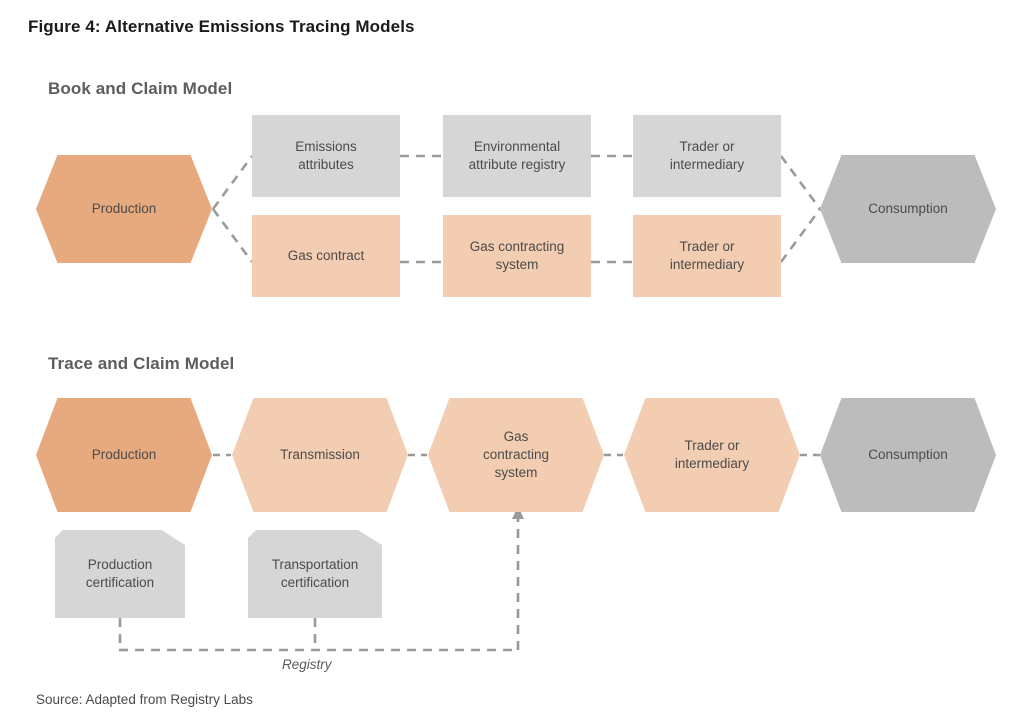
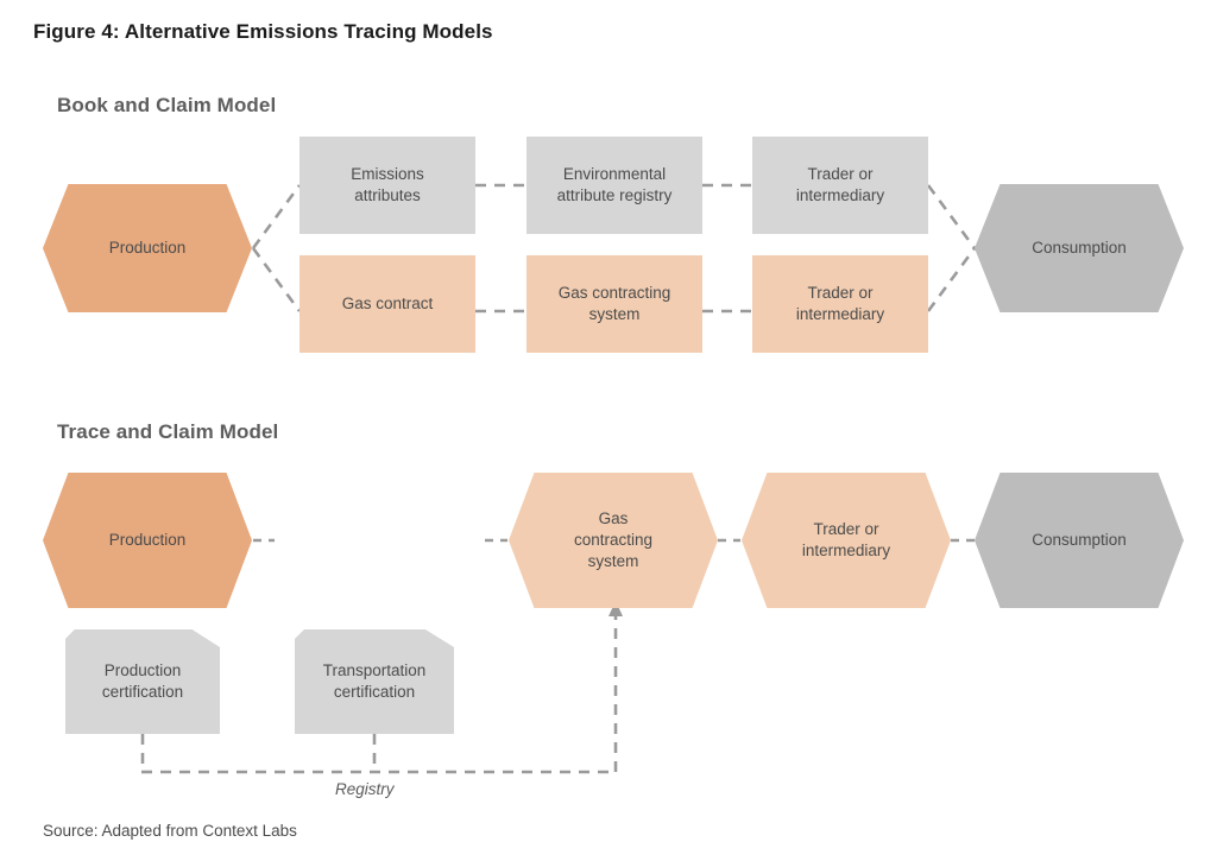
  Figure 4: Alternative Emissions Tracing Models
  Book and Claim Model
  Production
  Emissions
  attributes
  Environmental
  attribute registry
  Trader or
  intermediary
  Gas contract
  Gas contracting
  system
  Trader or
  intermediary
  Consumption
  Trace and Claim Model
  Production
- Transmission
  Gas
  contracting
  system
  Trader or
  intermediary
  Consumption
  Production
  certification
  Transportation
  certification
  Registry
- Source: Adapted from Registry Labs
+ Source: Adapted from Context Labs
